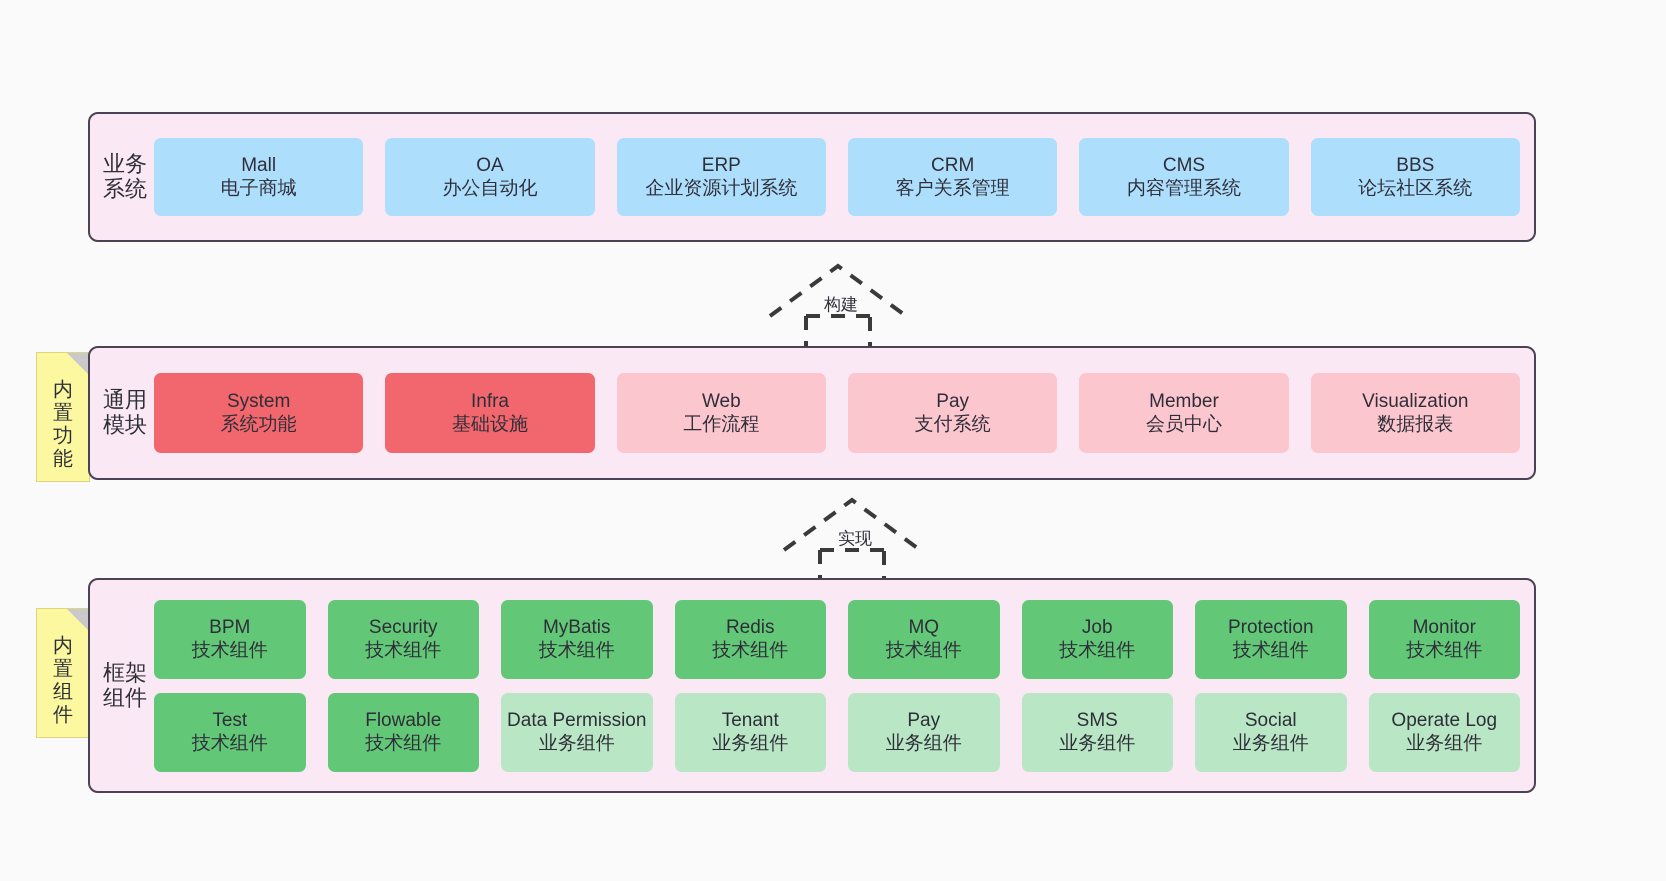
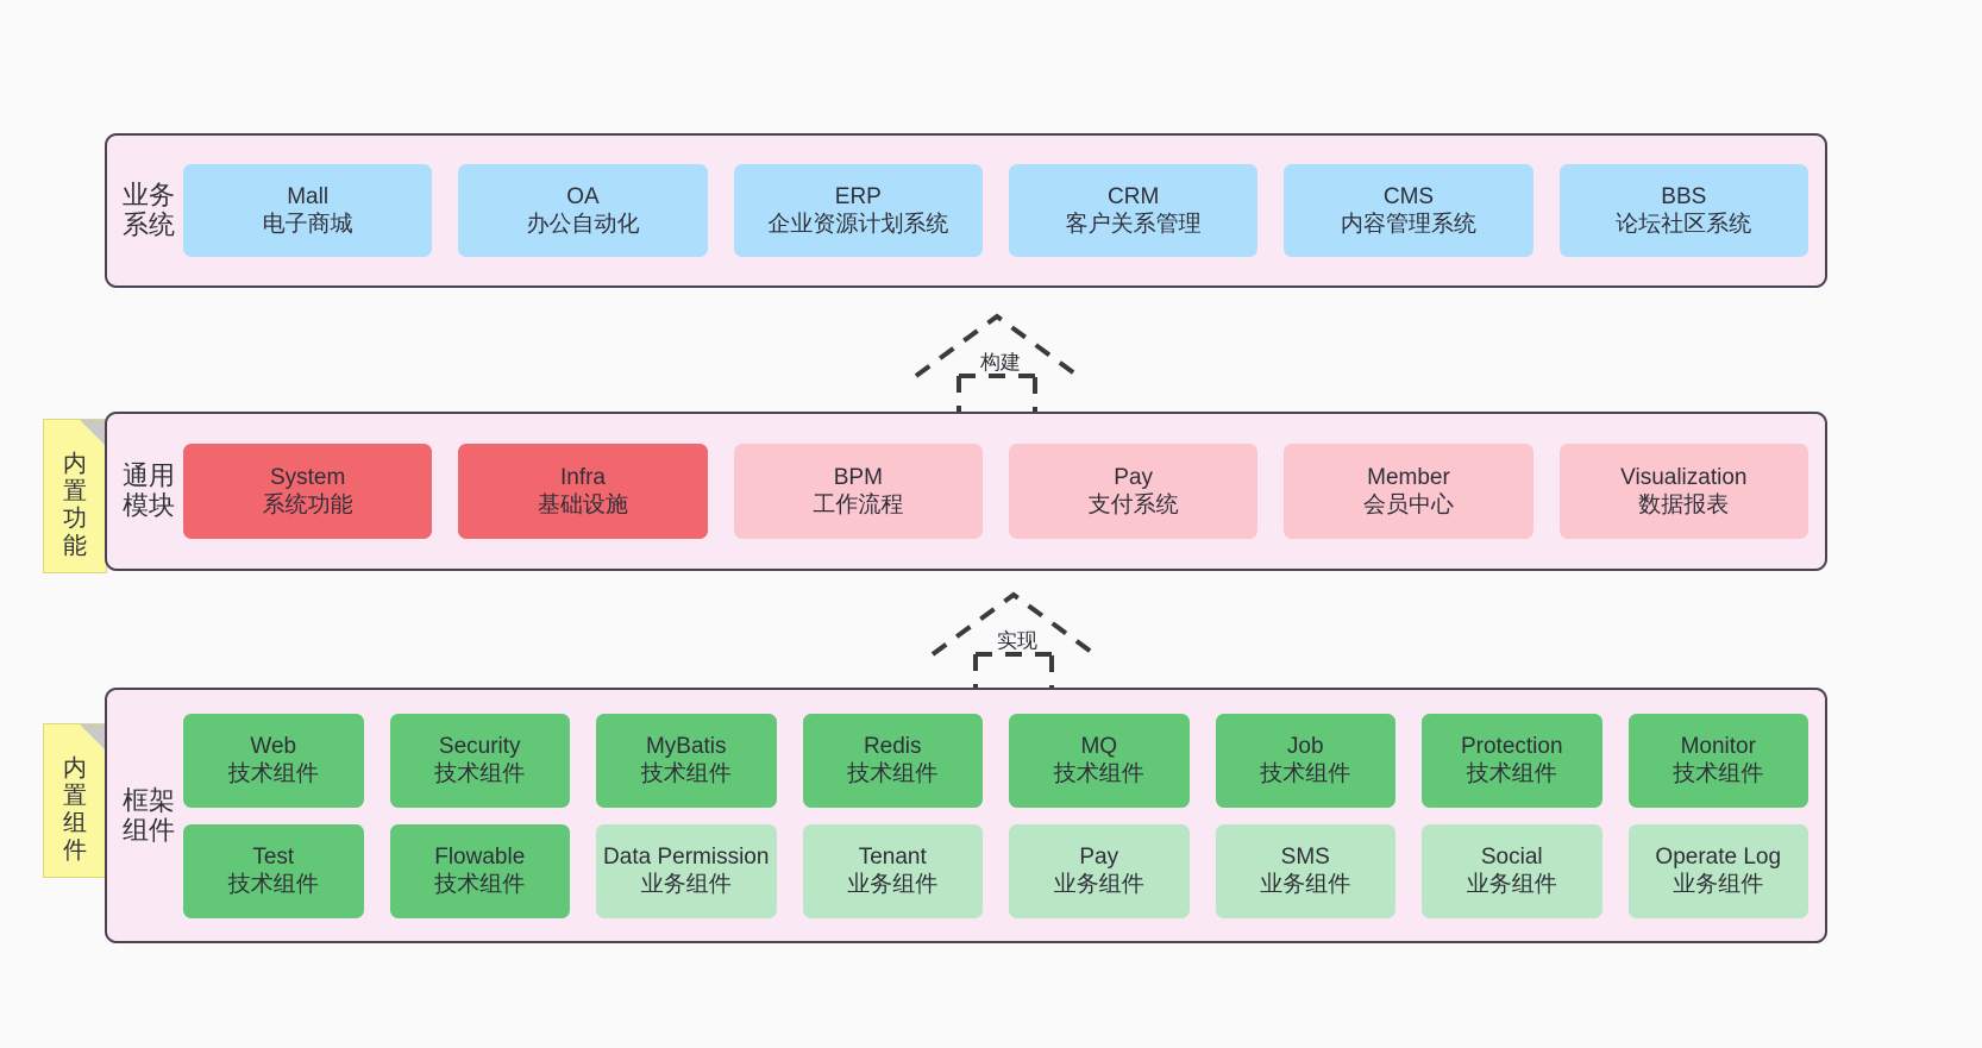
  业务系统
  Mall
  电子商城
  OA
  办公自动化
  ERP
  企业资源计划系统
  CRM
  客户关系管理
  CMS
  内容管理系统
  BBS
  论坛社区系统
  构建
  内置功能
  通用模块
  System
  系统功能
  Infra
  基础设施
- Web
+ BPM
  工作流程
  Pay
  支付系统
  Member
  会员中心
  Visualization
  数据报表
  实现
  内置组件
  框架组件
- BPM
+ Web
  技术组件
  Security
  技术组件
  MyBatis
  技术组件
  Redis
  技术组件
  MQ
  技术组件
  Job
  技术组件
  Protection
  技术组件
  Monitor
  技术组件
  Test
  技术组件
  Flowable
  技术组件
  Data Permission
  业务组件
  Tenant
  业务组件
  Pay
  业务组件
  SMS
  业务组件
  Social
  业务组件
  Operate Log
  业务组件
